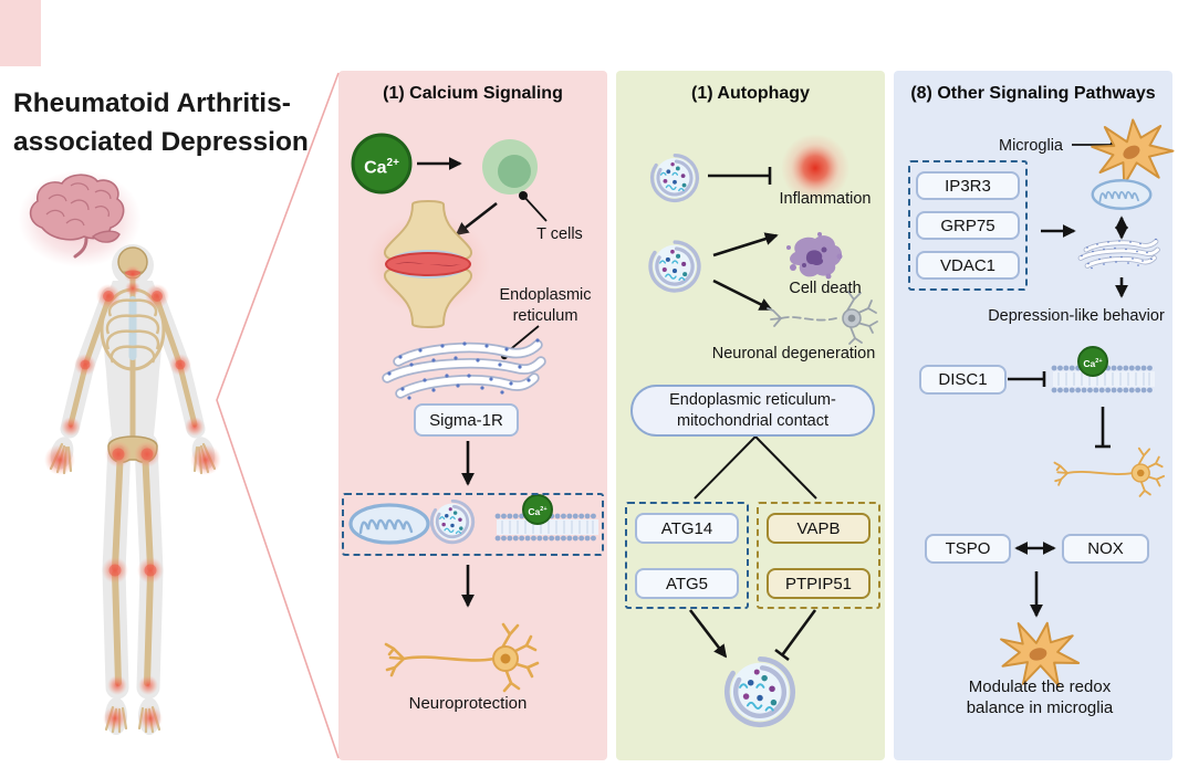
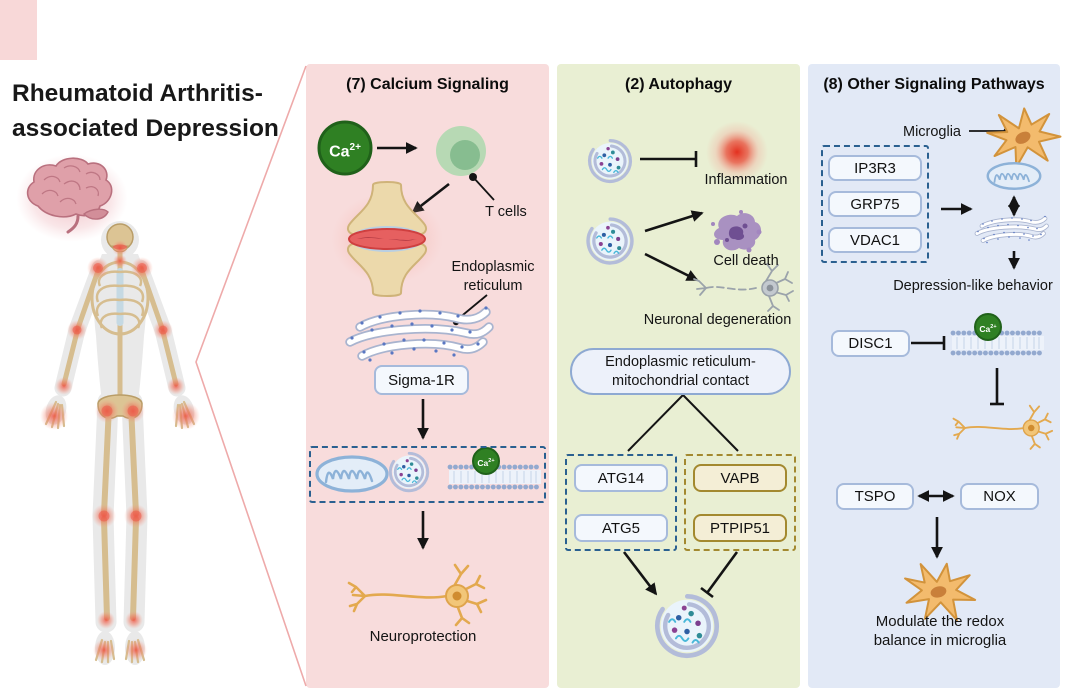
  Rheumatoid Arthritis-
  associated Depression
- (1) Calcium Signaling
+ (7) Calcium Signaling
- (1) Autophagy
+ (2) Autophagy
  (8) Other Signaling Pathways
  Ca2+
  T cells
  Endoplasmic
  reticulum
  Sigma-1R
  Neuroprotection
  Inflammation
  Cell death
  Neuronal degeneration
  Endoplasmic reticulum-
  mitochondrial contact
  ATG14
  ATG5
  VAPB
  PTPIP51
  Microglia
  IP3R3
  GRP75
  VDAC1
  Depression-like behavior
  DISC1
  TSPO
  NOX
  Modulate the redox
  balance in microglia
